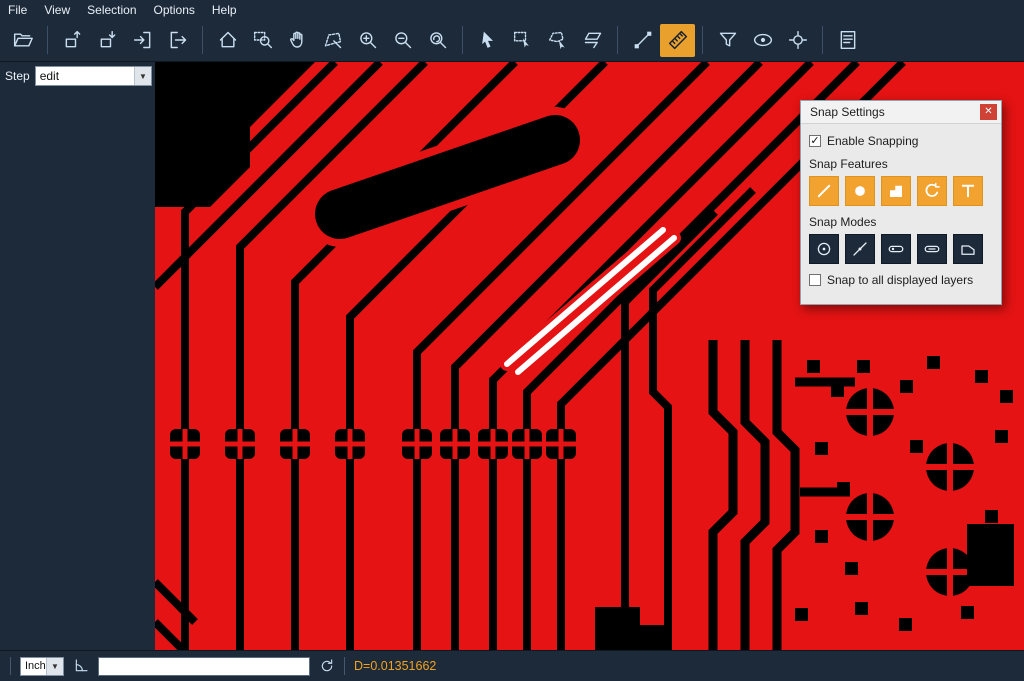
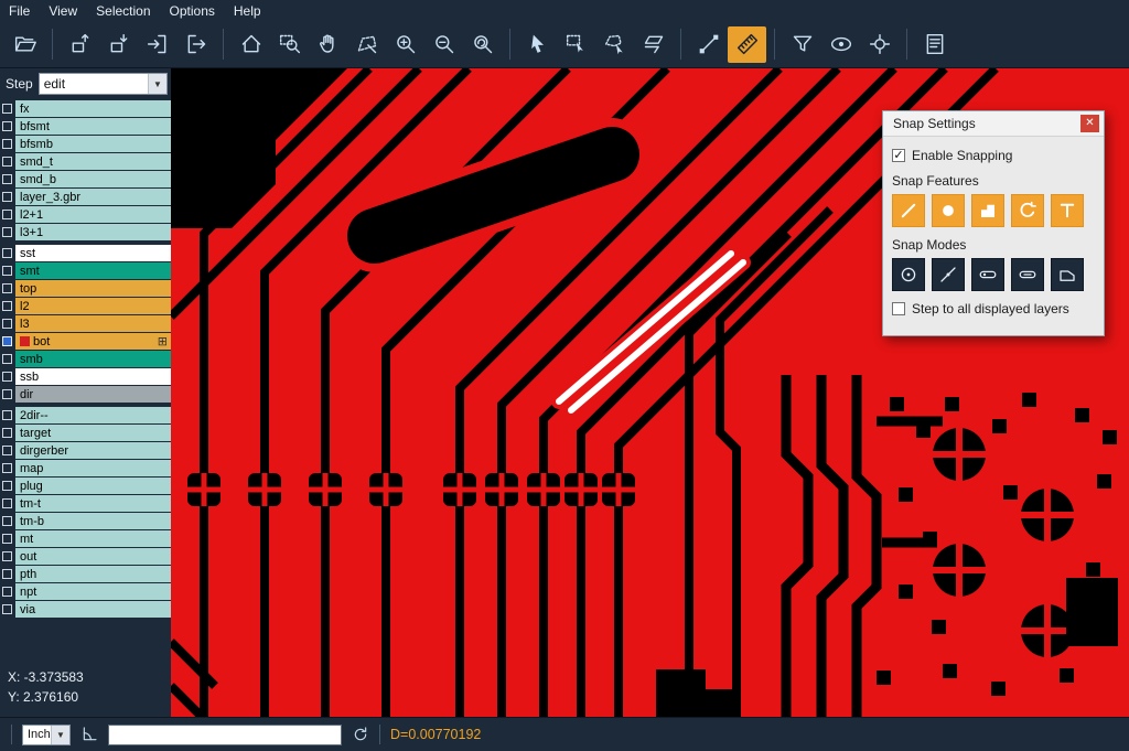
  File
  View
  Selection
  Options
  Help
  Step
  edit
  ▼
+ fx
+ bfsmt
+ bfsmb
+ smd_t
+ smd_b
+ layer_3.gbr
+ l2+1
+ l3+1
+ sst
+ smt
+ top
+ l2
+ l3
+ bot
+ ⊞
+ smb
+ ssb
+ dir
+ 2dir--
+ target
+ dirgerber
+ map
+ plug
+ tm-t
+ tm-b
+ mt
+ out
+ pth
+ npt
+ via
+ X: -3.373583
+ Y: 2.376160
  Snap Settings
  ✕
  ✓
  Enable Snapping
  Snap Features
  Snap Modes
- Snap to all displayed layers
+ Step to all displayed layers
  Inch
  ▼
- D=0.01351662
+ D=0.00770192
